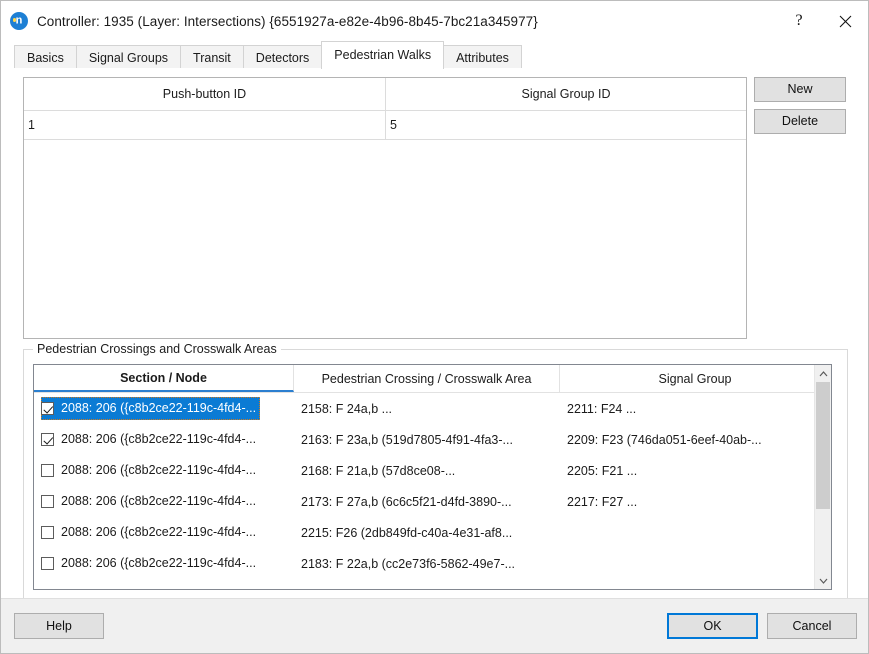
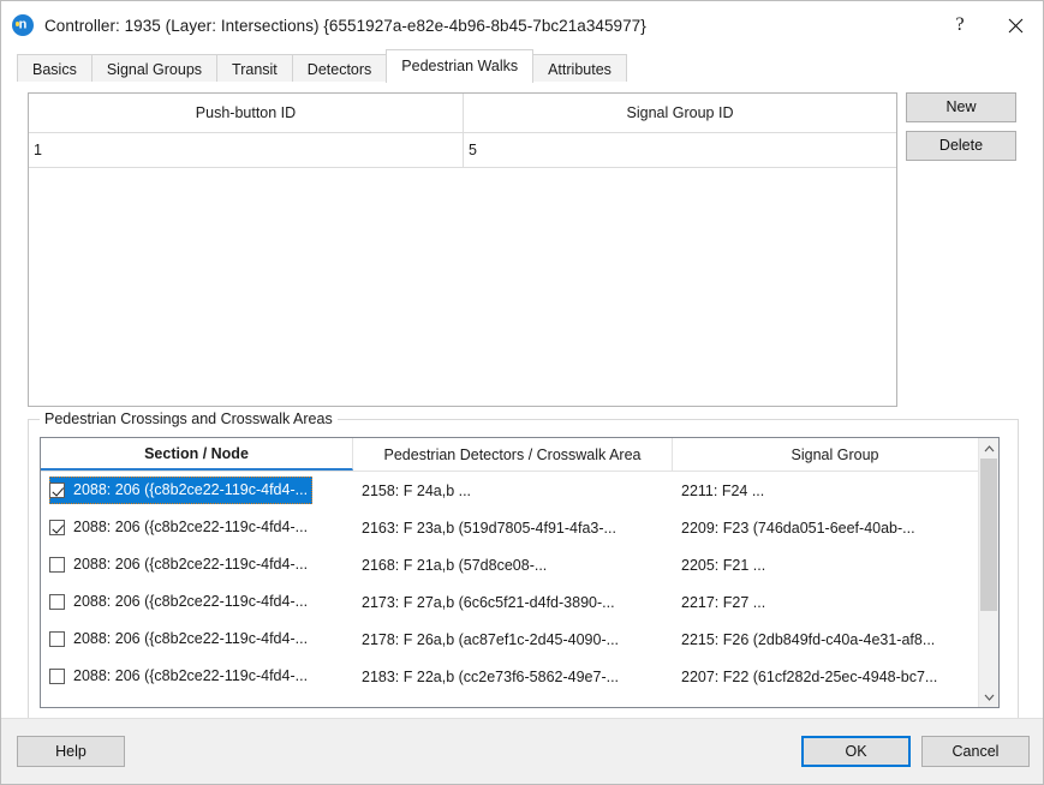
  Controller: 1935 (Layer: Intersections) {6551927a-e82e-4b96-8b45-7bc21a345977}
  ?
  Basics
  Signal Groups
  Transit
  Detectors
  Pedestrian Walks
  Attributes
  Push-button ID
  Signal Group ID
  1
  5
  New
  Delete
  Pedestrian Crossings and Crosswalk Areas
  Section / Node
- Pedestrian Crossing / Crosswalk Area
+ Pedestrian Detectors / Crosswalk Area
  Signal Group
  2088: 206 ({c8b2ce22-119c-4fd4-...
  2158: F 24a,b ...
  2211: F24 ...
  2088: 206 ({c8b2ce22-119c-4fd4-...
  2163: F 23a,b (519d7805-4f91-4fa3-...
  2209: F23 (746da051-6eef-40ab-...
  2088: 206 ({c8b2ce22-119c-4fd4-...
  2168: F 21a,b (57d8ce08-...
  2205: F21 ...
  2088: 206 ({c8b2ce22-119c-4fd4-...
  2173: F 27a,b (6c6c5f21-d4fd-3890-...
  2217: F27 ...
  2088: 206 ({c8b2ce22-119c-4fd4-...
+ 2178: F 26a,b (ac87ef1c-2d45-4090-...
  2215: F26 (2db849fd-c40a-4e31-af8...
  2088: 206 ({c8b2ce22-119c-4fd4-...
  2183: F 22a,b (cc2e73f6-5862-49e7-...
+ 2207: F22 (61cf282d-25ec-4948-bc7...
  Help
  OK
  Cancel
